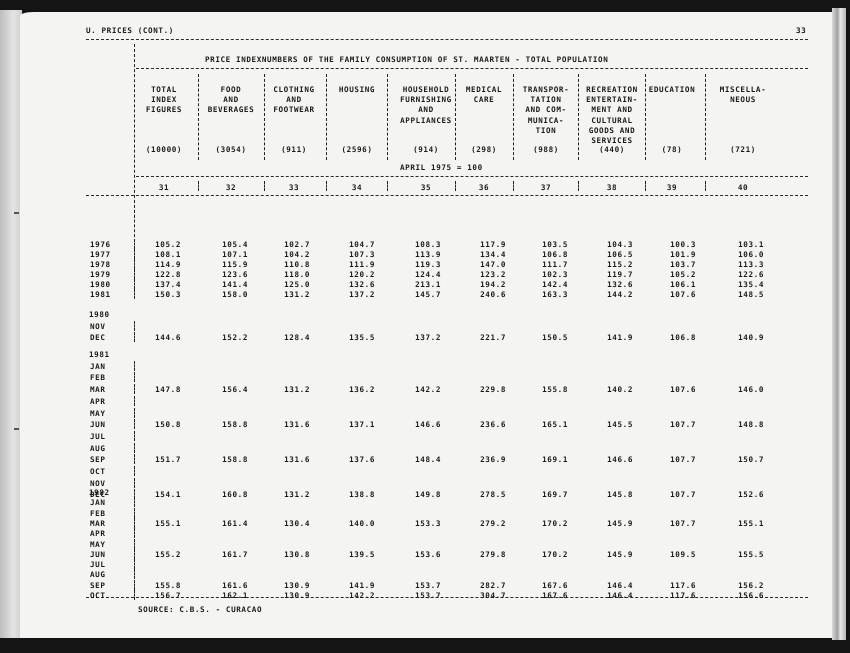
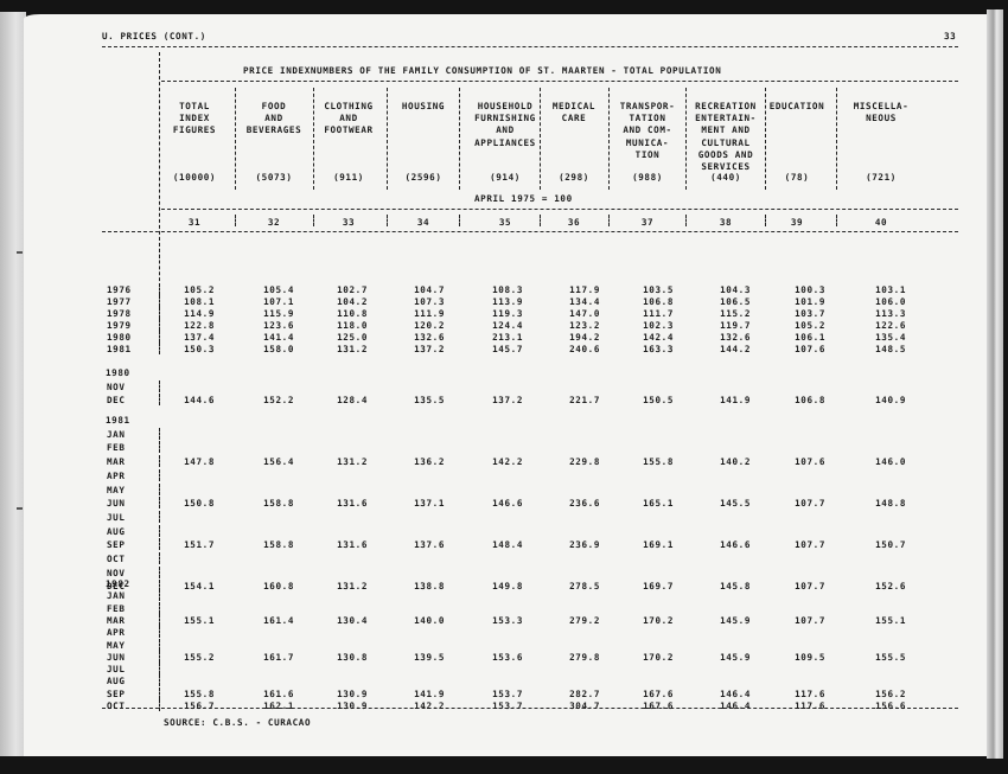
  U. PRICES (CONT.)
  33
  PRICE INDEXNUMBERS OF THE FAMILY CONSUMPTION OF ST. MAARTEN - TOTAL POPULATION
  APRIL 1975 = 100
  SOURCE: C.B.S. - CURACAO
  TOTAL
  INDEX
  FIGURES
  (10000)
  31
  FOOD
  AND
  BEVERAGES
- (3054)
+ (5073)
  32
  CLOTHING
  AND
  FOOTWEAR
  (911)
  33
  HOUSING
  (2596)
  34
  HOUSEHOLD
  FURNISHING
  AND
  APPLIANCES
  (914)
  35
  MEDICAL
  CARE
  (298)
  36
  TRANSPOR-
  TATION
  AND COM-
  MUNICA-
  TION
  (988)
  37
  RECREATION
  ENTERTAIN-
  MENT AND
  CULTURAL
  GOODS AND
  SERVICES
  (440)
  38
  EDUCATION
  (78)
  39
  MISCELLA-
  NEOUS
  (721)
  40
  1976
  105.2
  105.4
  102.7
  104.7
  108.3
  117.9
  103.5
  104.3
  100.3
  103.1
  1977
  108.1
  107.1
  104.2
  107.3
  113.9
  134.4
  106.8
  106.5
  101.9
  106.0
  1978
  114.9
  115.9
  110.8
  111.9
  119.3
  147.0
  111.7
  115.2
  103.7
  113.3
  1979
  122.8
  123.6
  118.0
  120.2
  124.4
  123.2
  102.3
  119.7
  105.2
  122.6
  1980
  137.4
  141.4
  125.0
  132.6
  213.1
  194.2
  142.4
  132.6
  106.1
  135.4
  1981
  150.3
  158.0
  131.2
  137.2
  145.7
  240.6
  163.3
  144.2
  107.6
  148.5
  1980
  NOV
  DEC
  144.6
  152.2
  128.4
  135.5
  137.2
  221.7
  150.5
  141.9
  106.8
  140.9
  1981
  JAN
  FEB
  MAR
  147.8
  156.4
  131.2
  136.2
  142.2
  229.8
  155.8
  140.2
  107.6
  146.0
  APR
  MAY
  JUN
  150.8
  158.8
  131.6
  137.1
  146.6
  236.6
  165.1
  145.5
  107.7
  148.8
  JUL
  AUG
  SEP
  151.7
  158.8
  131.6
  137.6
  148.4
  236.9
  169.1
  146.6
  107.7
  150.7
  OCT
  NOV
  DEC
  154.1
  160.8
  131.2
  138.8
  149.8
  278.5
  169.7
  145.8
  107.7
  152.6
  1982
  JAN
  FEB
  MAR
  155.1
  161.4
  130.4
  140.0
  153.3
  279.2
  170.2
  145.9
  107.7
  155.1
  APR
  MAY
  JUN
  155.2
  161.7
  130.8
  139.5
  153.6
  279.8
  170.2
  145.9
  109.5
  155.5
  JUL
  AUG
  SEP
  155.8
  161.6
  130.9
  141.9
  153.7
  282.7
  167.6
  146.4
  117.6
  156.2
  OCT
  156.7
  162.1
  130.9
  142.2
  153.7
  304.7
  167.6
  146.4
  117.6
  156.6
